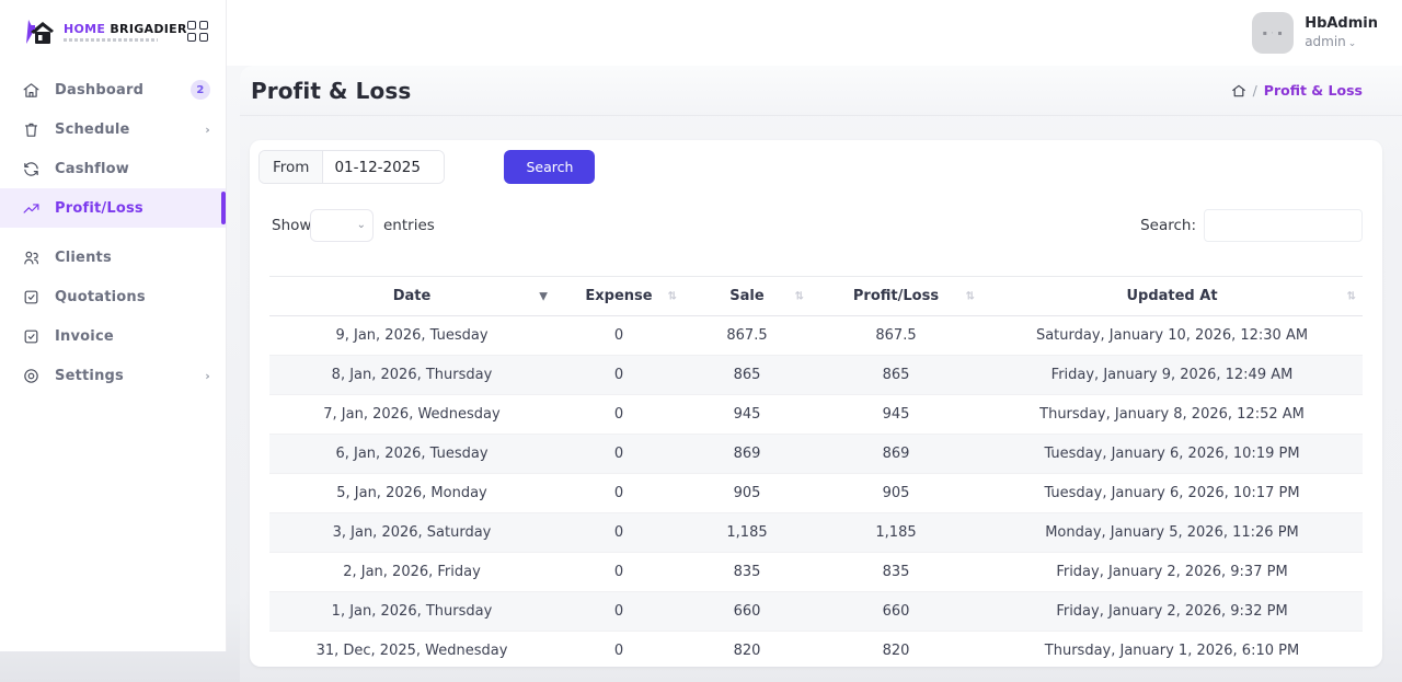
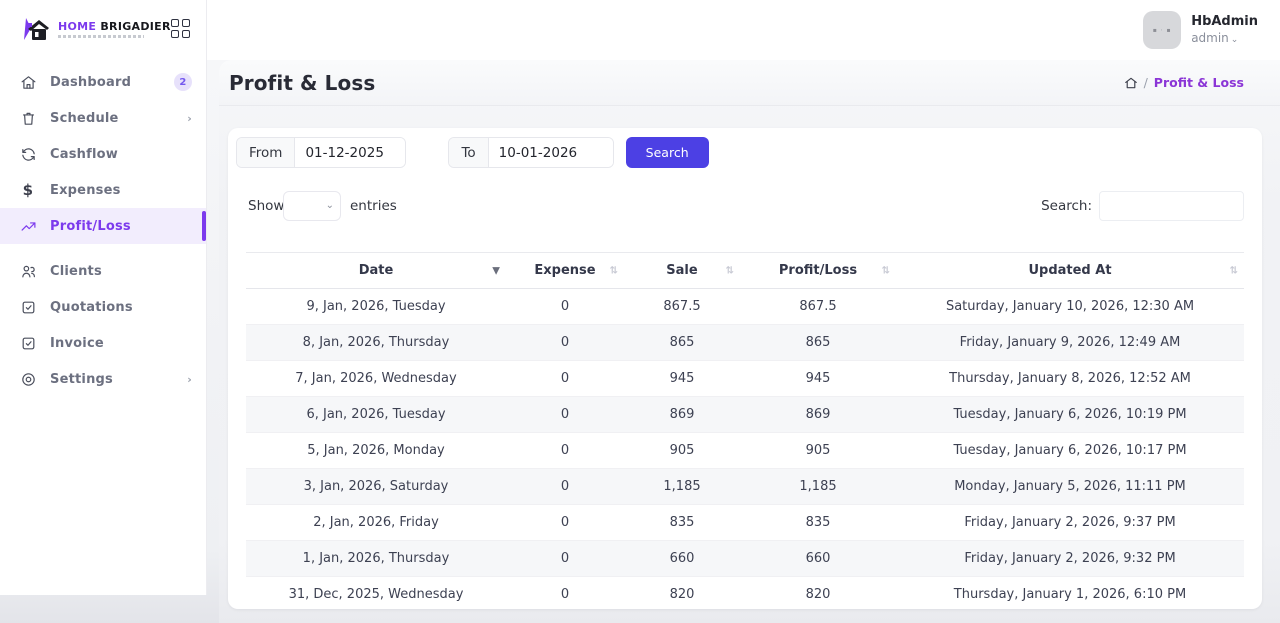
  HOME BRIGADIER
  Dashboard
  2
  Schedule
  ›
  Cashflow
+ $
+ Expenses
  Profit/Loss
  Clients
  Quotations
  Invoice
  Settings
  ›
  HbAdmin
  admin ⌄
  Profit & Loss
  /
  Profit & Loss
  From
  01-12-2025
+ To
+ 10-01-2026
  Search
  Show
  ⌄
  entries
  Search:
  Date ▼	Expense ⇅	Sale ⇅	Profit/Loss ⇅	Updated At ⇅
  9, Jan, 2026, Tuesday	0	867.5	867.5	Saturday, January 10, 2026, 12:30 AM
  8, Jan, 2026, Thursday	0	865	865	Friday, January 9, 2026, 12:49 AM
  7, Jan, 2026, Wednesday	0	945	945	Thursday, January 8, 2026, 12:52 AM
  6, Jan, 2026, Tuesday	0	869	869	Tuesday, January 6, 2026, 10:19 PM
  5, Jan, 2026, Monday	0	905	905	Tuesday, January 6, 2026, 10:17 PM
- 3, Jan, 2026, Saturday	0	1,185	1,185	Monday, January 5, 2026, 11:26 PM
+ 3, Jan, 2026, Saturday	0	1,185	1,185	Monday, January 5, 2026, 11:11 PM
  2, Jan, 2026, Friday	0	835	835	Friday, January 2, 2026, 9:37 PM
  1, Jan, 2026, Thursday	0	660	660	Friday, January 2, 2026, 9:32 PM
  31, Dec, 2025, Wednesday	0	820	820	Thursday, January 1, 2026, 6:10 PM
